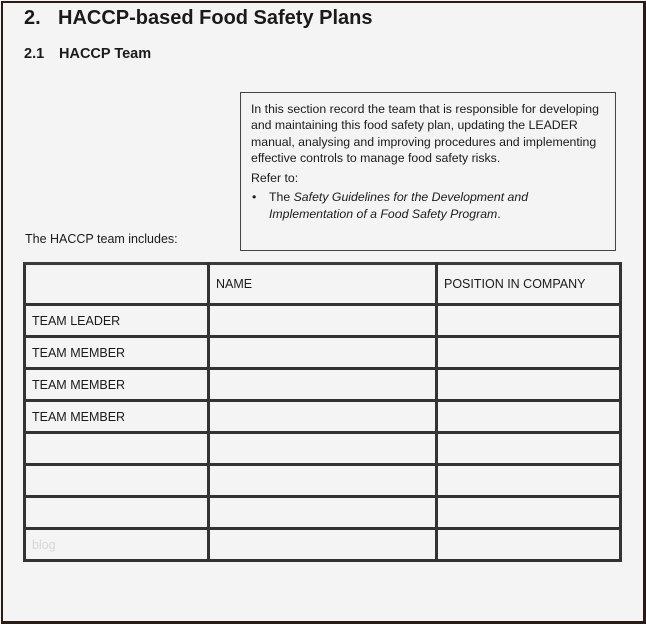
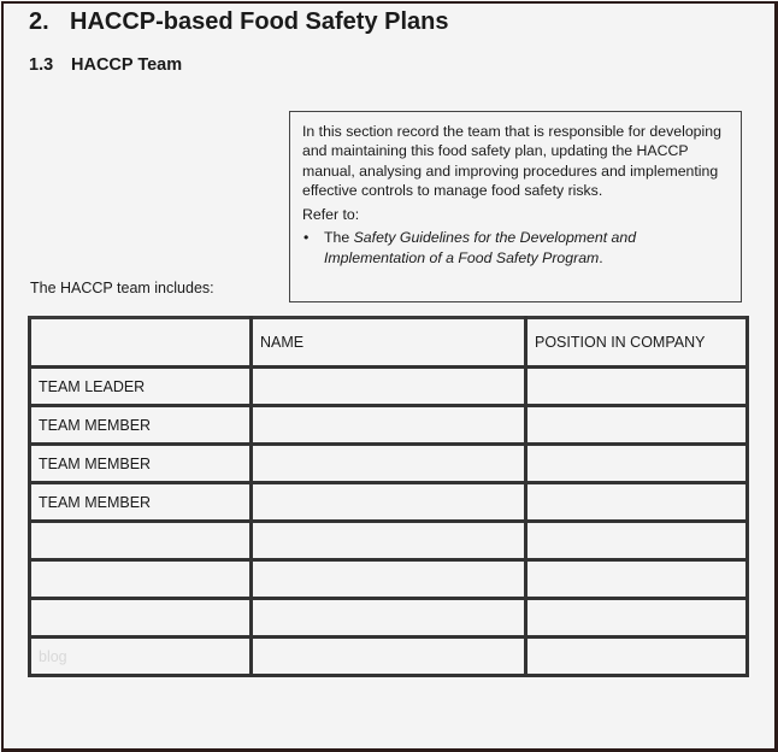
  2. HACCP-based Food Safety Plans
- 2.1 HACCP Team
+ 1.3 HACCP Team
- In this section record the team that is responsible for developing and maintaining this food safety plan, updating the LEADER manual, analysing and improving procedures and implementing effective controls to manage food safety risks.
+ In this section record the team that is responsible for developing and maintaining this food safety plan, updating the HACCP manual, analysing and improving procedures and implementing effective controls to manage food safety risks.
  Refer to:
  The Safety Guidelines for the Development and Implementation of a Food Safety Program.
  The HACCP team includes:
  	NAME	POSITION IN COMPANY
  TEAM LEADER
  TEAM MEMBER
  TEAM MEMBER
  TEAM MEMBER
  blog
